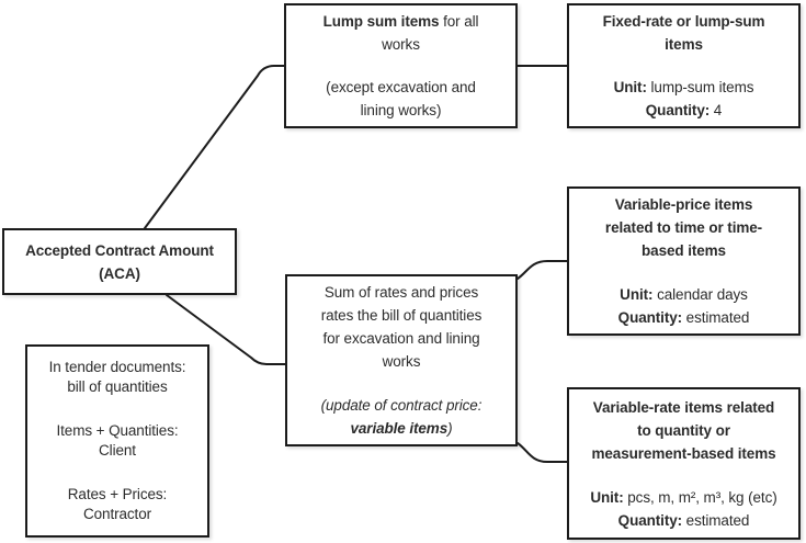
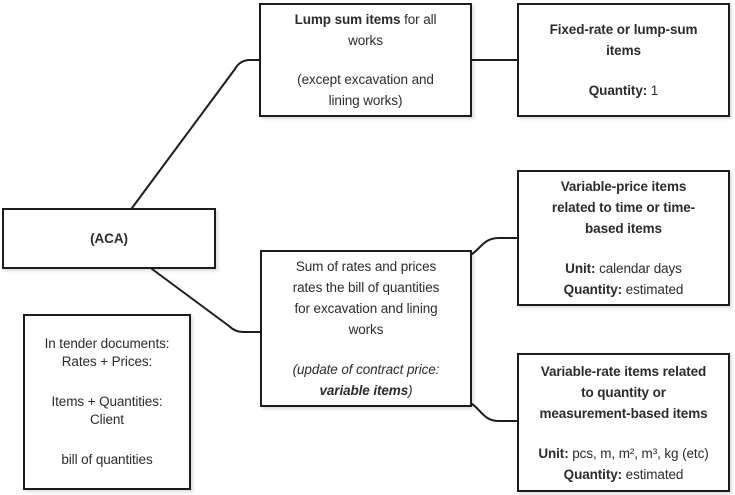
- Accepted Contract Amount
  (ACA)
  In tender documents:
- bill of quantities
+ Rates + Prices:
  Items + Quantities:
  Client
- Rates + Prices:
+ bill of quantities
- Contractor
  Lump sum items for all
  works
  (except excavation and
  lining works)
  Fixed-rate or lump-sum
  items
- Unit: lump-sum items
- Quantity: 4
+ Quantity: 1
  Sum of rates and prices
  rates the bill of quantities
  for excavation and lining
  works
  (update of contract price:
  variable items)
  Variable-price items
  related to time or time-
  based items
  Unit: calendar days
  Quantity: estimated
  Variable-rate items related
  to quantity or
  measurement-based items
  Unit: pcs, m, m², m³, kg (etc)
  Quantity: estimated
